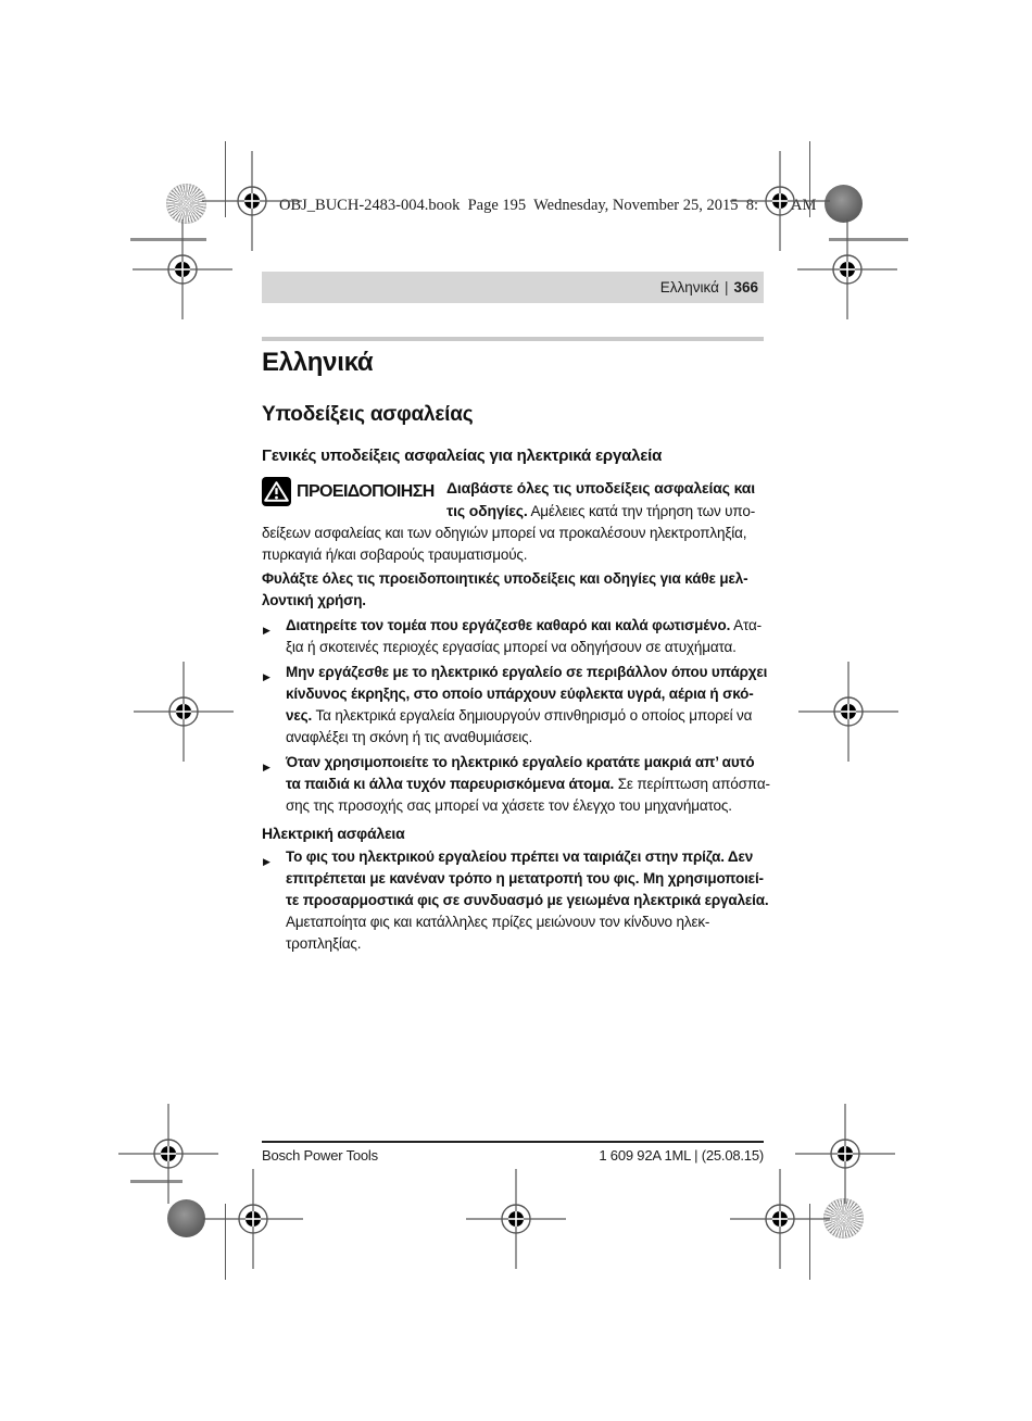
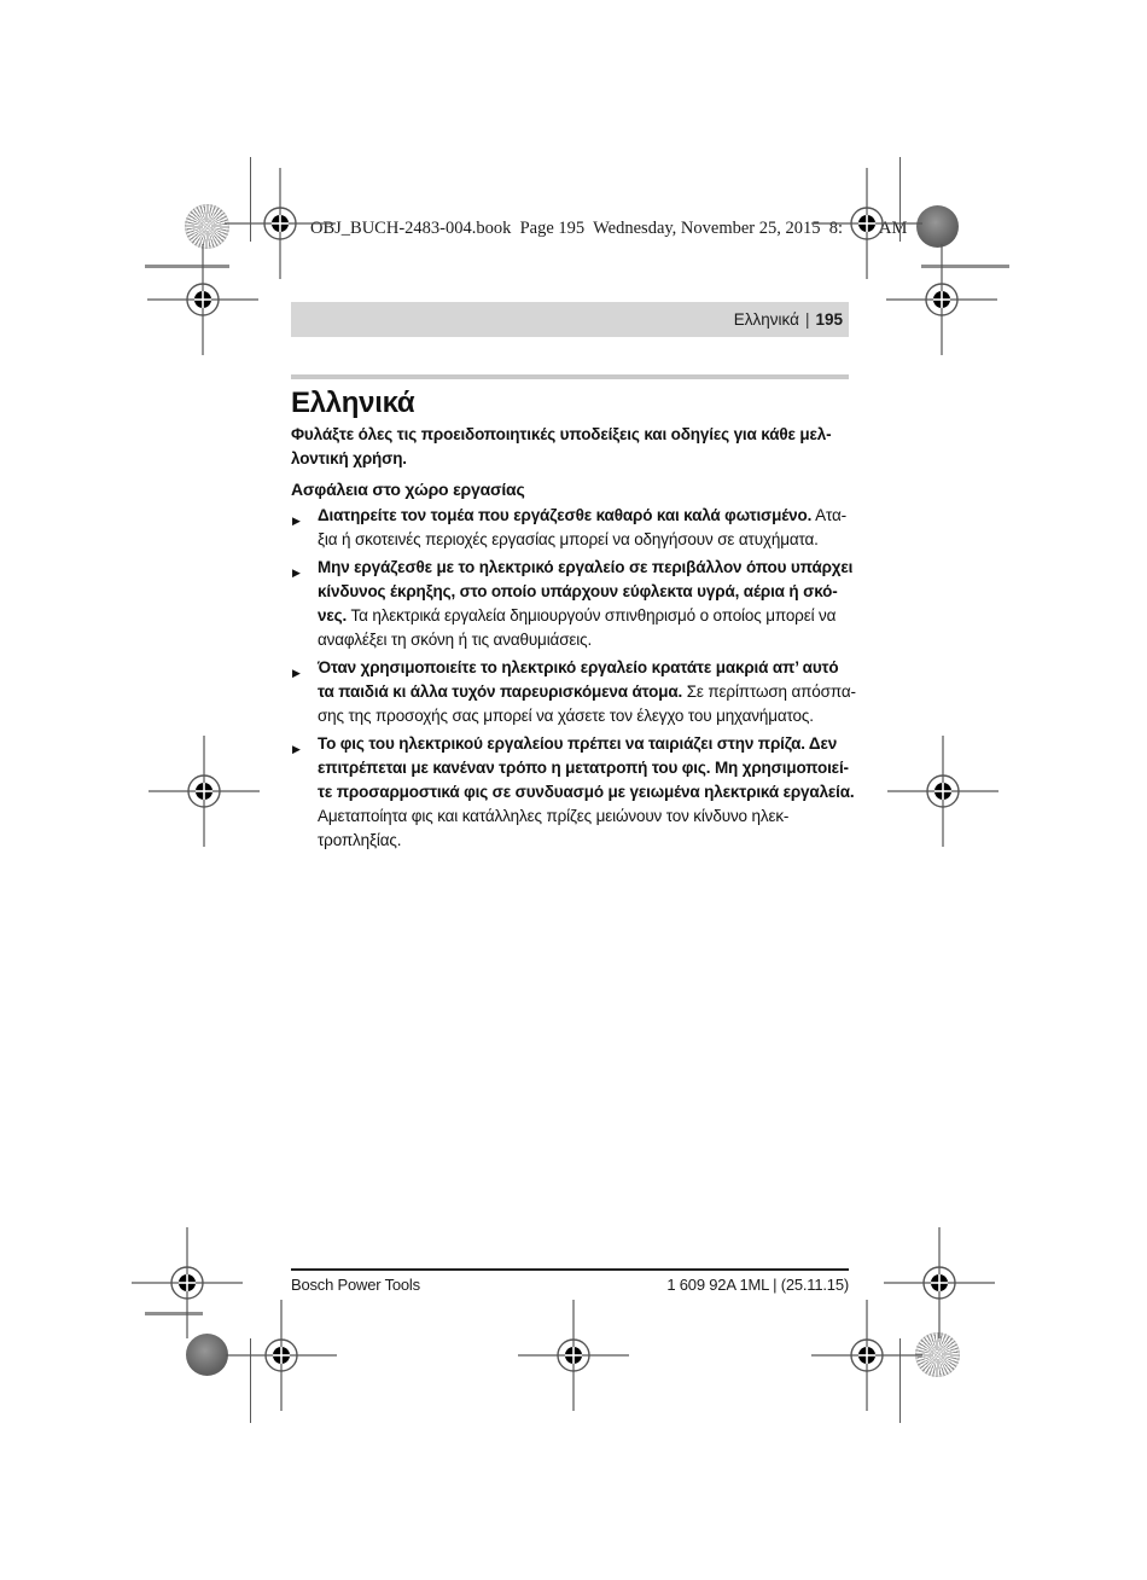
  OBJ_BUCH-2483-004.book Page 195 Wednesday, November 25, 2015 8: A
  Ελληνικά
  |
- 366
+ 195
  Ελληνικά
- Υποδείξεις ασφαλείας
- Γενικές υποδείξεις ασφαλείας για ηλεκτρικά εργαλεία
- ΠΡΟΕΙΔΟΠΟΙΗΣΗ
- Διαβάστε όλες τις υποδείξεις ασφαλείας και
- τις οδηγίες. Αμέλειες κατά την τήρηση των υπο-
- δείξεων ασφαλείας και των οδηγιών μπορεί να προκαλέσουν ηλεκτροπληξία,
- πυρκαγιά ή/και σοβαρούς τραυματισμούς.
  Φυλάξτε όλες τις προειδοποιητικές υποδείξεις και οδηγίες για κάθε μελ-
  λοντική χρήση.
+ Ασφάλεια στο χώρο εργασίας
  ▶
  Διατηρείτε τον τομέα που εργάζεσθε καθαρό και καλά φωτισμένο. Ατα-
  ξια ή σκοτεινές περιοχές εργασίας μπορεί να οδηγήσουν σε ατυχήματα.
  ▶
  Μην εργάζεσθε με το ηλεκτρικό εργαλείο σε περιβάλλον όπου υπάρχει
  κίνδυνος έκρηξης, στο οποίο υπάρχουν εύφλεκτα υγρά, αέρια ή σκό-
  νες. Τα ηλεκτρικά εργαλεία δημιουργούν σπινθηρισμό ο οποίος μπορεί να
  αναφλέξει τη σκόνη ή τις αναθυμιάσεις.
  ▶
  Όταν χρησιμοποιείτε το ηλεκτρικό εργαλείο κρατάτε μακριά απ’ αυτό
  τα παιδιά κι άλλα τυχόν παρευρισκόμενα άτομα. Σε περίπτωση απόσπα-
  σης της προσοχής σας μπορεί να χάσετε τον έλεγχο του μηχανήματος.
- Ηλεκτρική ασφάλεια
  ▶
  Το φις του ηλεκτρικού εργαλείου πρέπει να ταιριάζει στην πρίζα. Δεν
  επιτρέπεται με κανέναν τρόπο η μετατροπή του φις. Μη χρησιμοποιεί-
  τε προσαρμοστικά φις σε συνδυασμό με γειωμένα ηλεκτρικά εργαλεία.
  Αμεταποίητα φις και κατάλληλες πρίζες μειώνουν τον κίνδυνο ηλεκ-
  τροπληξίας.
  Bosch Power Tools
- 1 609 92A 1ML | (25.08.15)
+ 1 609 92A 1ML | (25.11.15)
